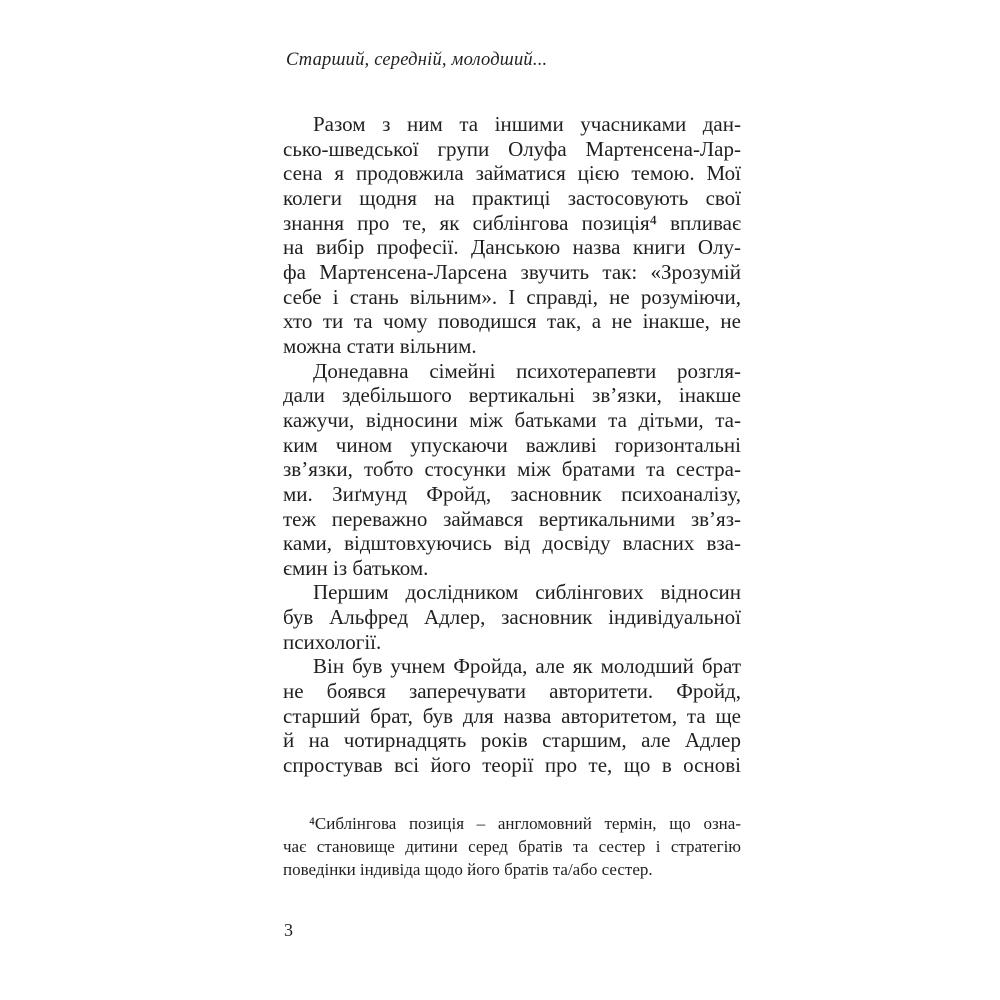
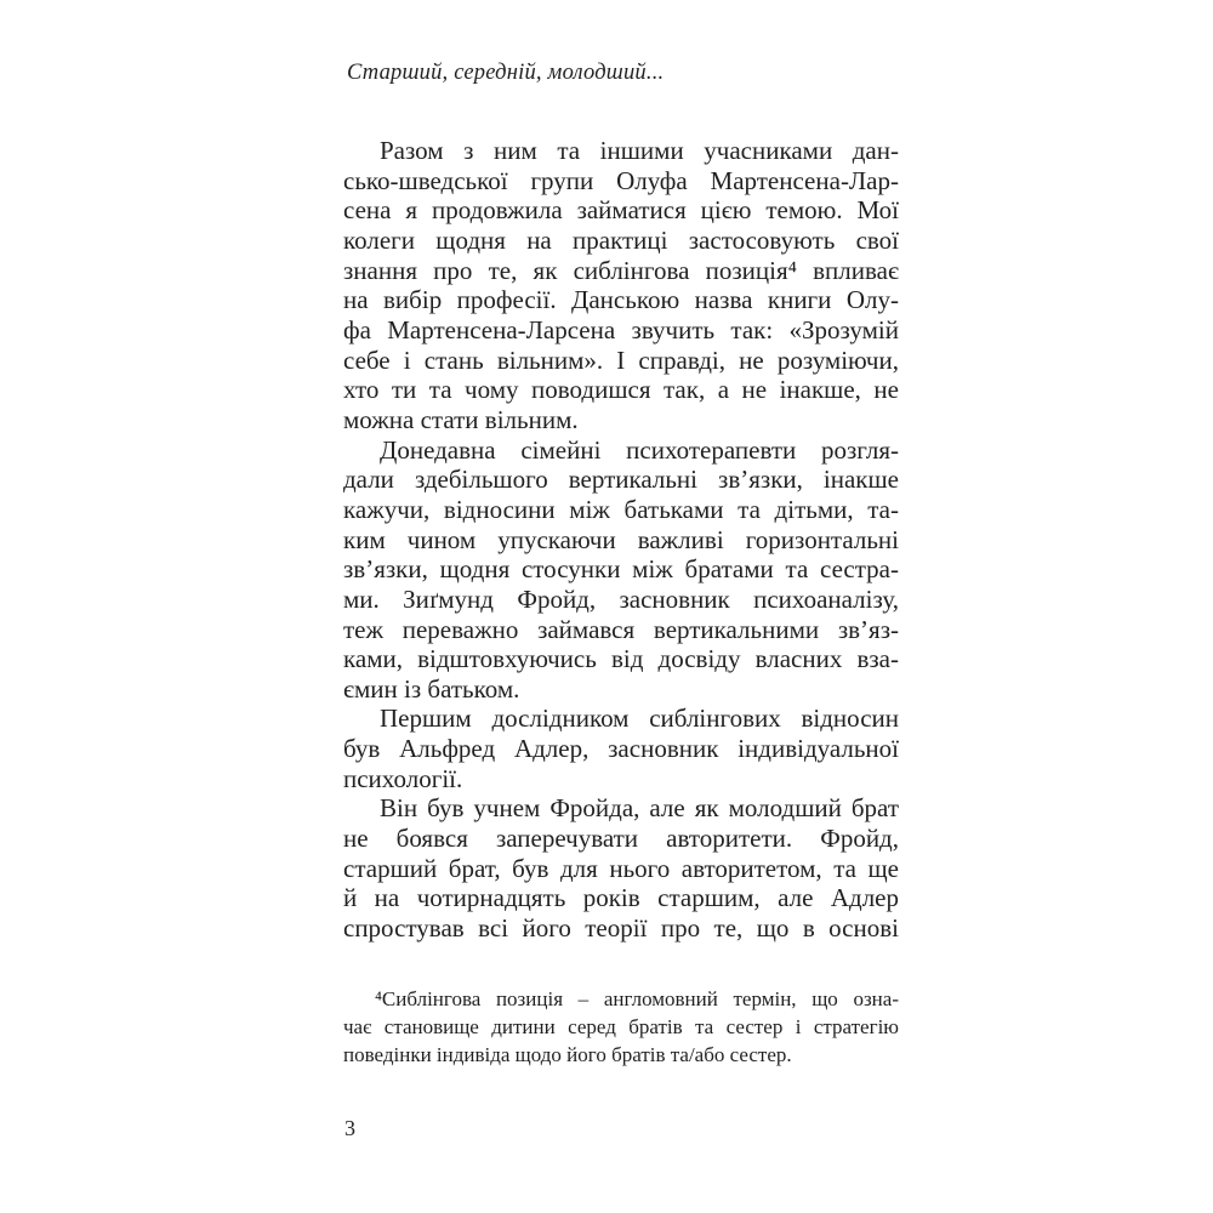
  Старший, середній, молодший...
  Разом з ним та іншими учасниками дан-
  сько-шведської групи Олуфа Мартенсена-Лар-
  сена я продовжила займатися цією темою. Мої
  колеги щодня на практиці застосовують свої
  знання про те, як сиблінгова позиція⁴ впливає
  на вибір професії. Данською назва книги Олу-
  фа Мартенсена-Ларсена звучить так: «Зрозумій
  себе і стань вільним». І справді, не розуміючи,
  хто ти та чому поводишся так, а не інакше, не
  можна стати вільним.
  Донедавна сімейні психотерапевти розгля-
  дали здебільшого вертикальні зв’язки, інакше
  кажучи, відносини між батьками та дітьми, та-
  ким чином упускаючи важливі горизонтальні
- зв’язки, тобто стосунки між братами та сестра-
+ зв’язки, щодня стосунки між братами та сестра-
  ми. Зиґмунд Фройд, засновник психоаналізу,
  теж переважно займався вертикальними зв’яз-
  ками, відштовхуючись від досвіду власних вза-
  ємин із батьком.
  Першим дослідником сиблінгових відносин
  був Альфред Адлер, засновник індивідуальної
  психології.
  Він був учнем Фройда, але як молодший брат
  не боявся заперечувати авторитети. Фройд,
- старший брат, був для назва авторитетом, та ще
+ старший брат, був для нього авторитетом, та ще
  й на чотирнадцять років старшим, але Адлер
  спростував всі його теорії про те, що в основі
  ⁴Сиблінгова позиція – англомовний термін, що озна-
  чає становище дитини серед братів та сестер і стратегію
  поведінки індивіда щодо його братів та/або сестер.
  3
